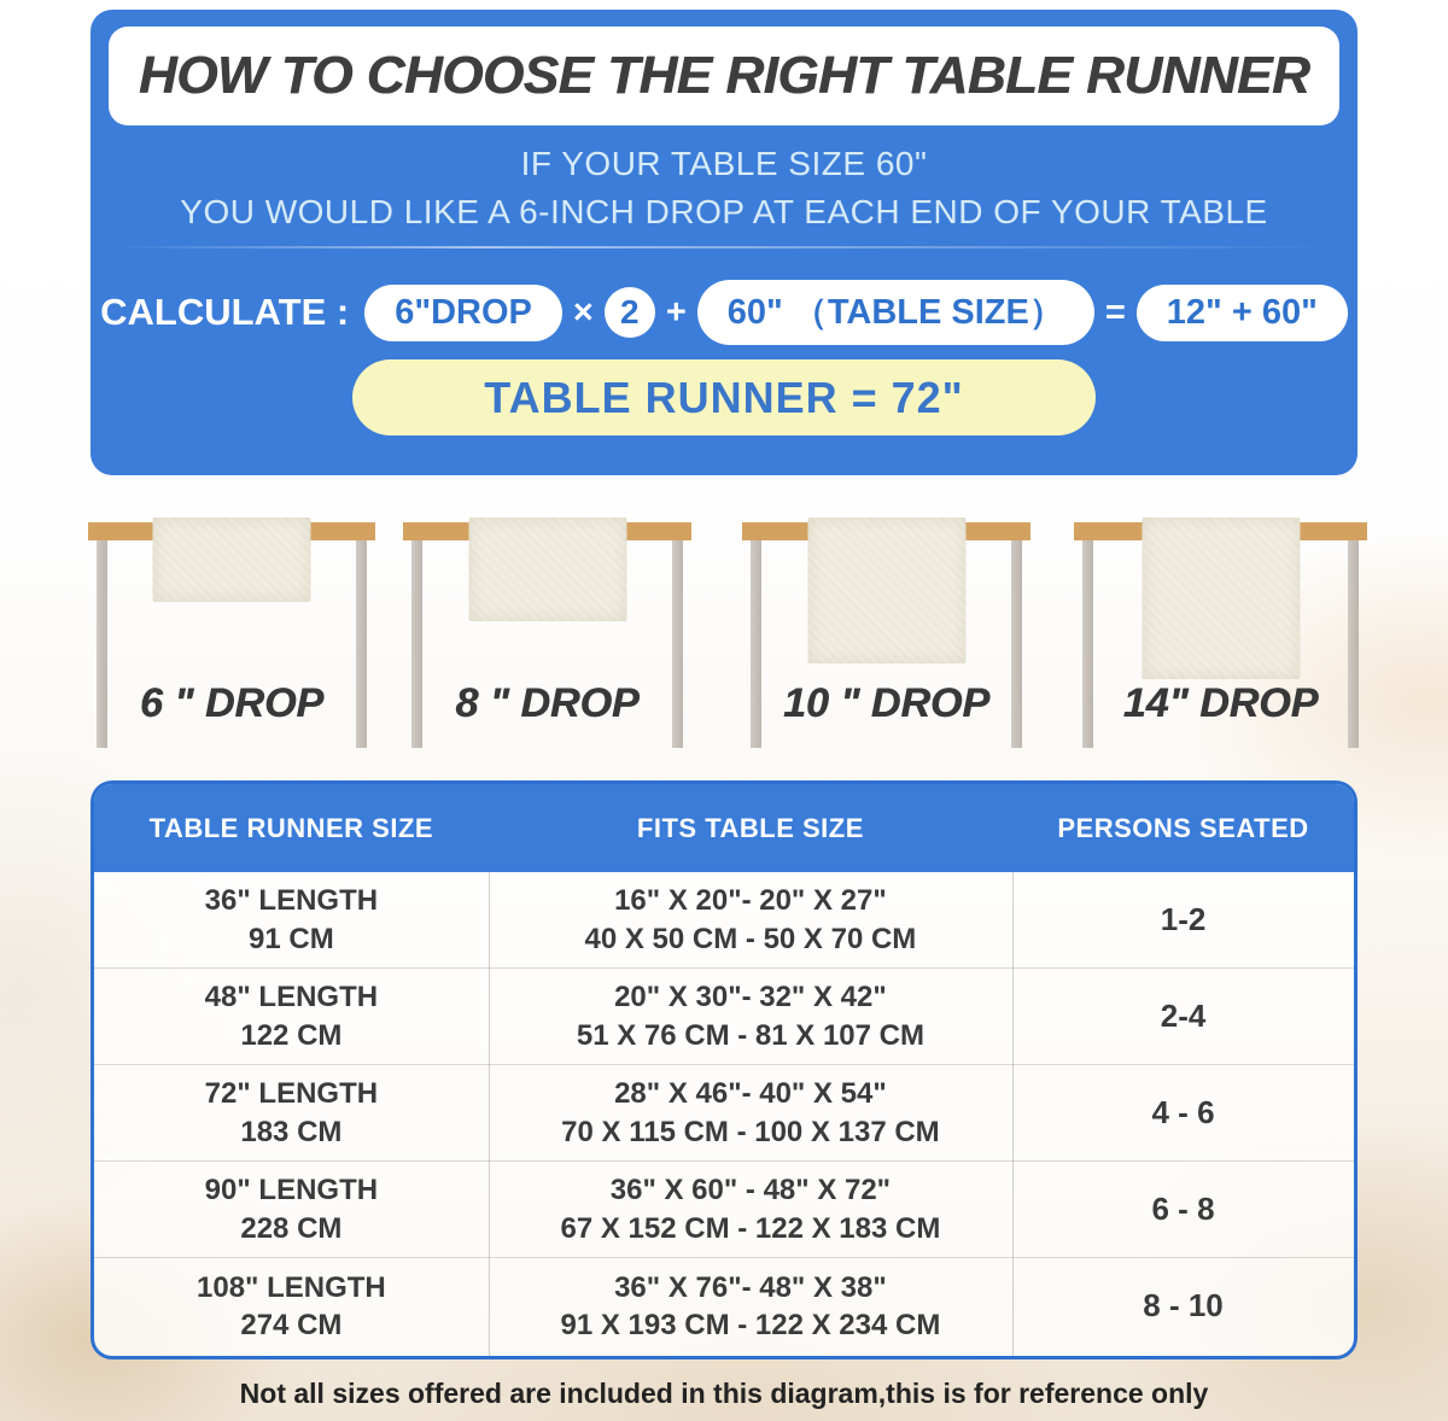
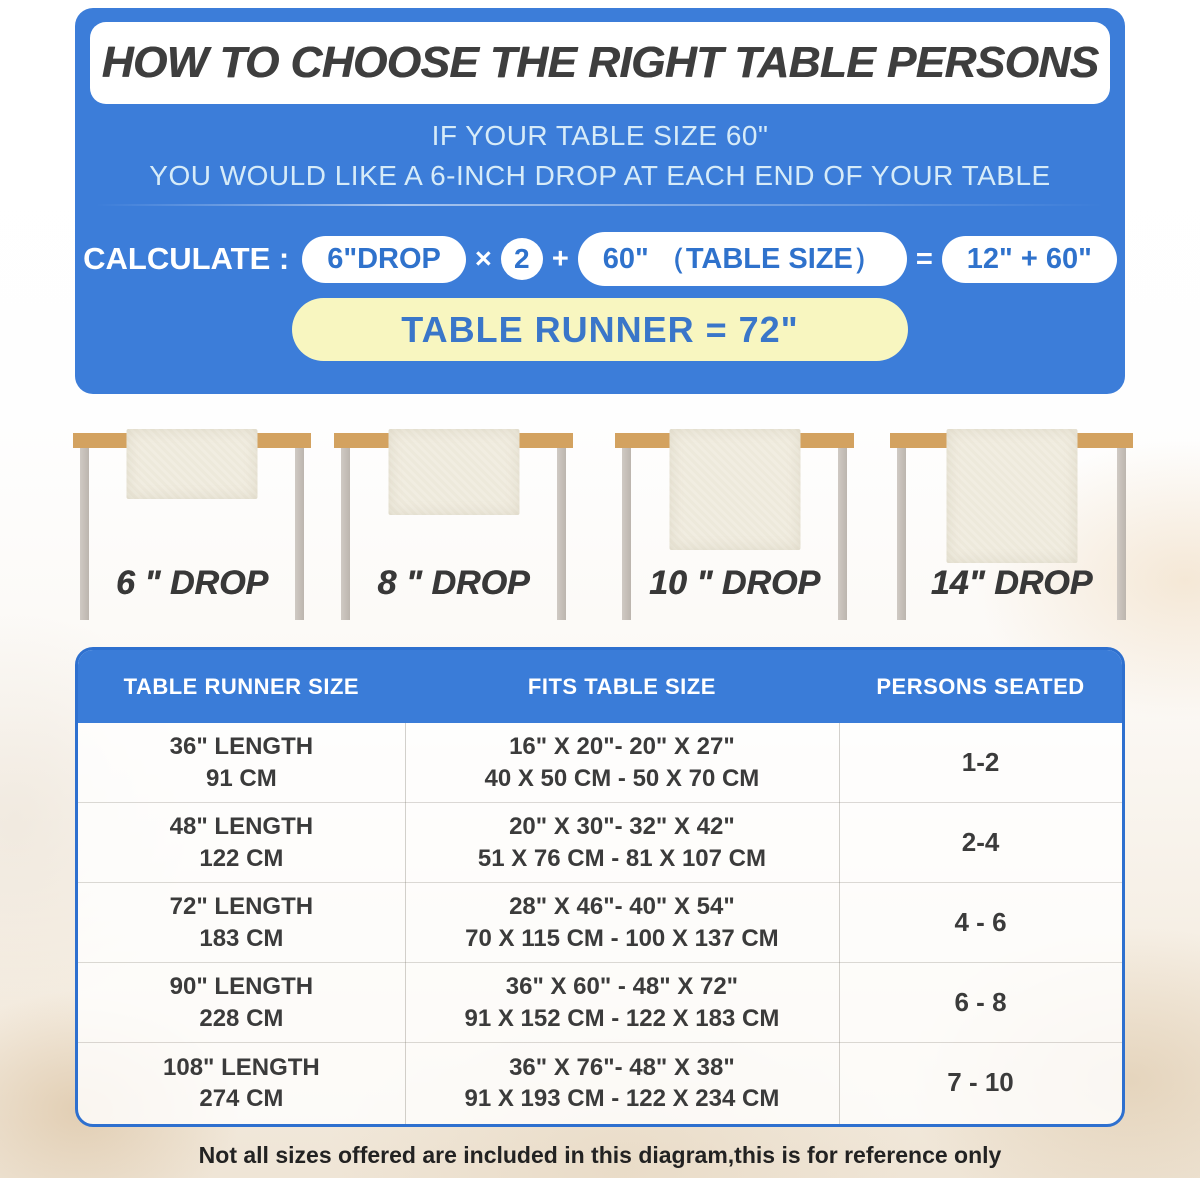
- HOW TO CHOOSE THE RIGHT TABLE RUNNER
+ HOW TO CHOOSE THE RIGHT TABLE PERSONS
  IF YOUR TABLE SIZE 60"
  YOU WOULD LIKE A 6-INCH DROP AT EACH END OF YOUR TABLE
  CALCULATE :
  6"DROP
  ×
  2
  +
  60" （TABLE SIZE）
  =
  12" + 60"
  TABLE RUNNER = 72"
  6 " DROP
  8 " DROP
  10 " DROP
  14" DROP
  TABLE RUNNER SIZE
  FITS TABLE SIZE
  PERSONS SEATED
  36" LENGTH
  91 CM
  16" X 20"- 20" X 27"
  40 X 50 CM - 50 X 70 CM
  1-2
  48" LENGTH
  122 CM
  20" X 30"- 32" X 42"
  51 X 76 CM - 81 X 107 CM
  2-4
  72" LENGTH
  183 CM
  28" X 46"- 40" X 54"
  70 X 115 CM - 100 X 137 CM
  4 - 6
  90" LENGTH
  228 CM
  36" X 60" - 48" X 72"
- 67 X 152 CM - 122 X 183 CM
+ 91 X 152 CM - 122 X 183 CM
  6 - 8
  108" LENGTH
  274 CM
  36" X 76"- 48" X 38"
  91 X 193 CM - 122 X 234 CM
- 8 - 10
+ 7 - 10
  Not all sizes offered are included in this diagram,this is for reference only
